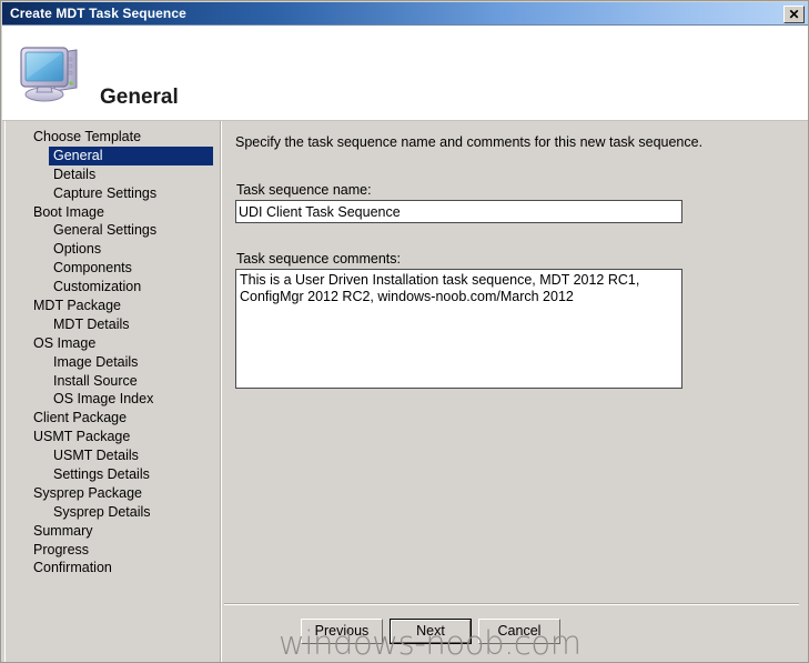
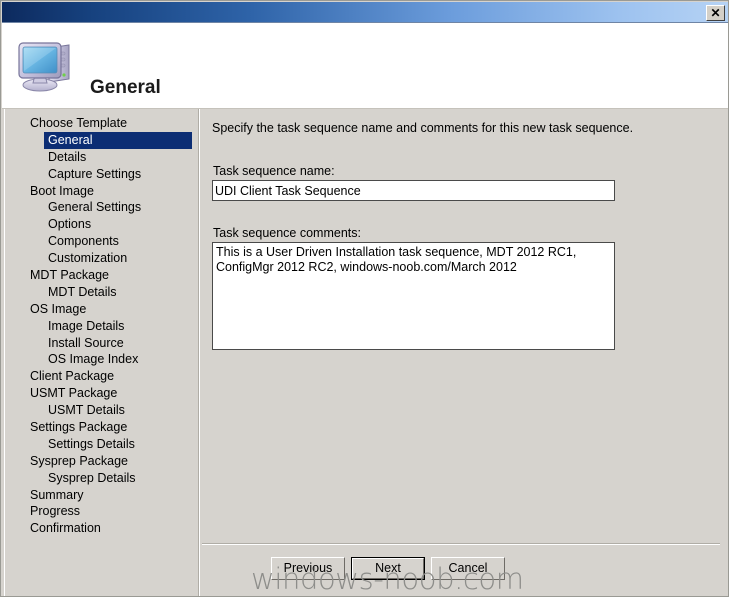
- Create MDT Task Sequence
  ✕
  General
  Choose Template
  General
  Details
  Capture Settings
  Boot Image
  General Settings
  Options
  Components
  Customization
  MDT Package
  MDT Details
  OS Image
  Image Details
  Install Source
  OS Image Index
  Client Package
  USMT Package
  USMT Details
+ Settings Package
  Settings Details
  Sysprep Package
  Sysprep Details
  Summary
  Progress
  Confirmation
  Specify the task sequence name and comments for this new task sequence.
  Task sequence name:
  UDI Client Task Sequence
  Task sequence comments:
  Previous
  Next
  Cancel
  windows-noob.com
